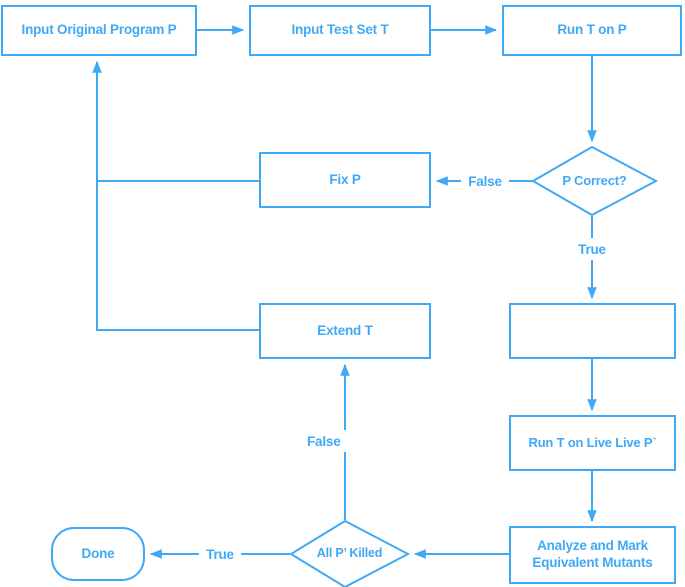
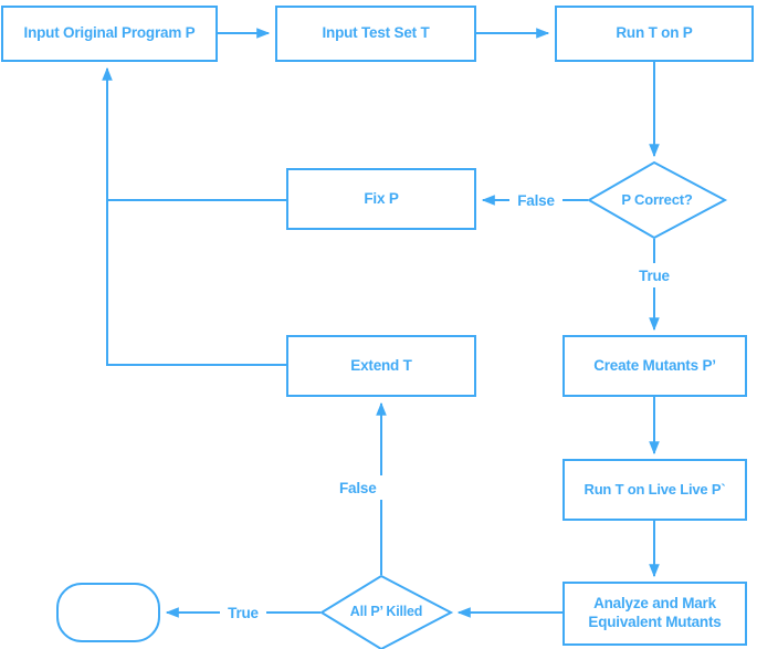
  Input Original Program P
  Input Test Set T
  Run T on P
  P Correct?
  Fix P
+ Create Mutants P’
  Extend T
  Run T on Live Live P`
  Analyze and Mark
  Equivalent Mutants
  All P’ Killed
- Done
  False
  True
  False
  True
